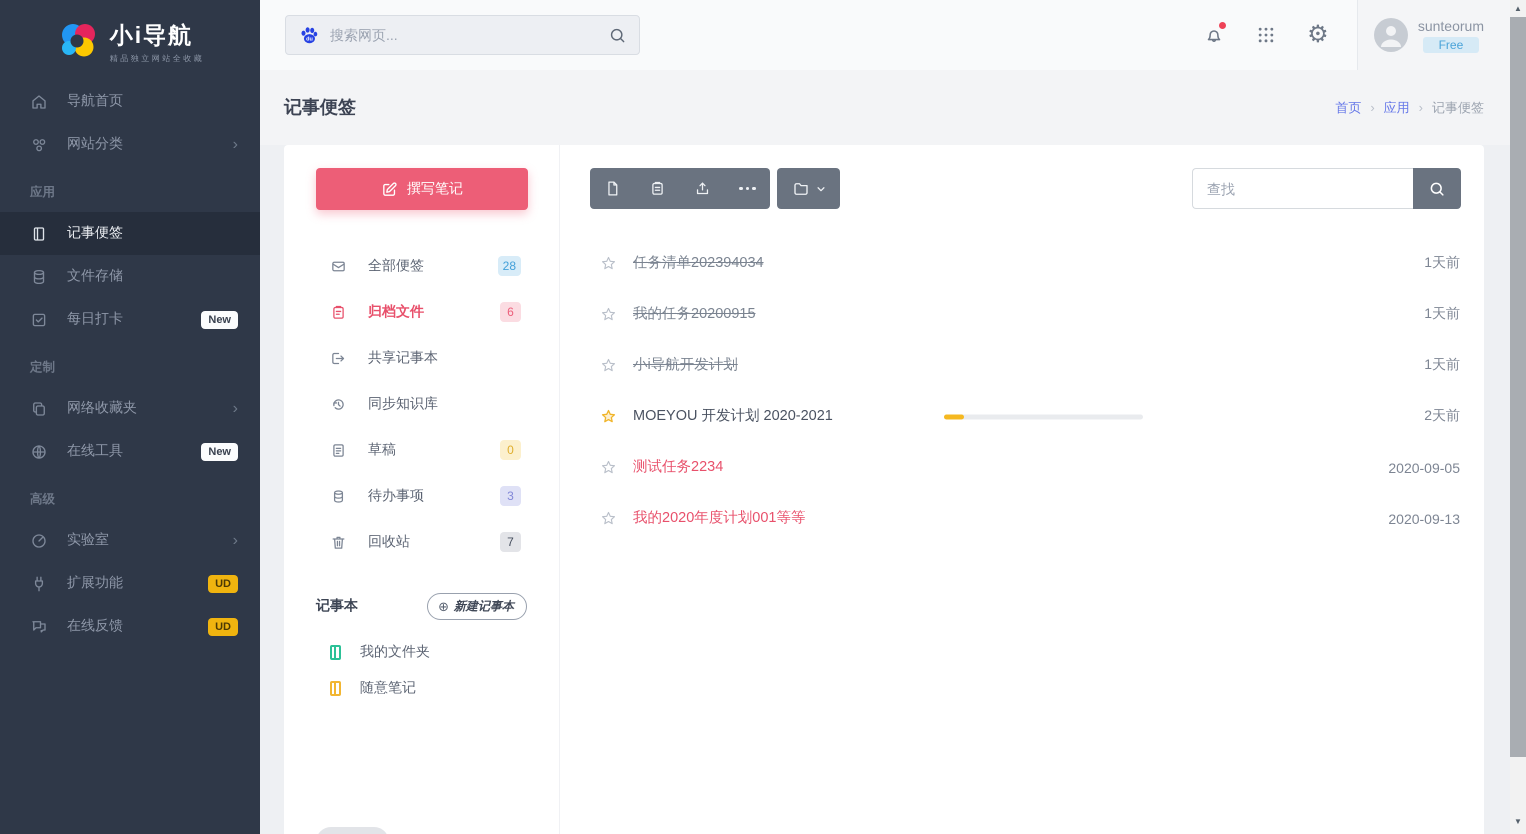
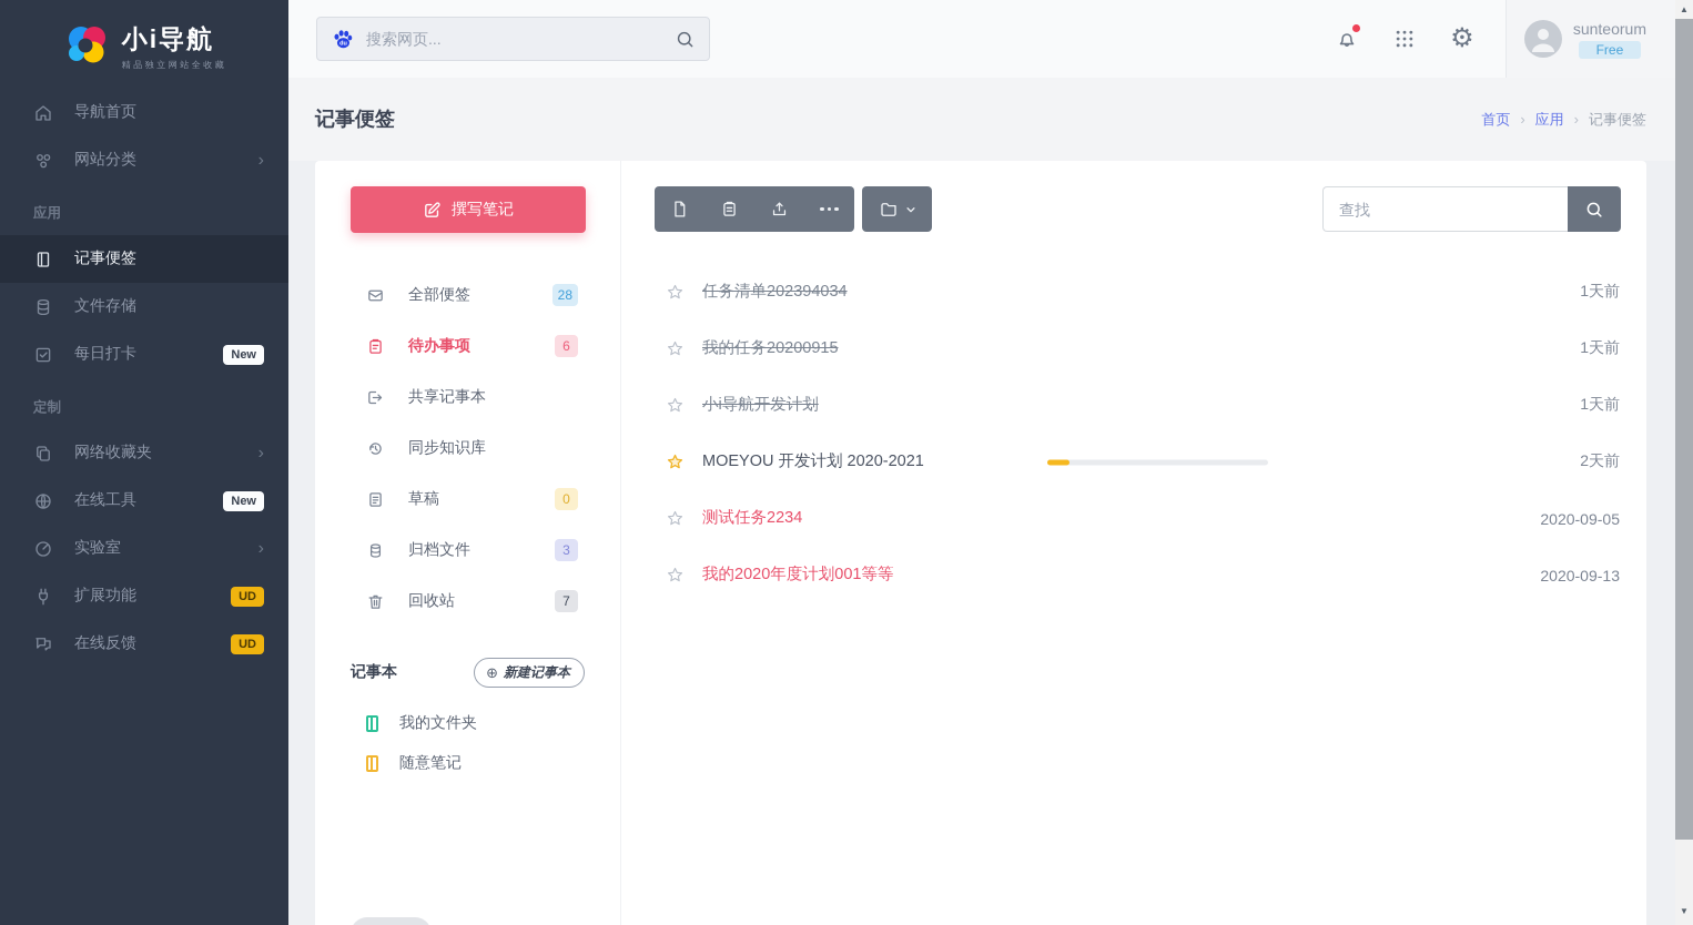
  小i导航
  精品独立网站全收藏
  导航首页
  网站分类
  ›
  应用
  记事便签
  文件存储
  每日打卡
  New
  定制
  网络收藏夹
  ›
  在线工具
  New
- 高级
  实验室
  ›
  扩展功能
  UD
  在线反馈
  UD
  搜索网页...
  ⚙
  sunteorum
  Free
  记事便签
  首页
  ›
  应用
  ›
  记事便签
  撰写笔记
  全部便签
  28
- 归档文件
+ 待办事项
  6
  共享记事本
  同步知识库
  草稿
  0
- 待办事项
+ 归档文件
  3
  回收站
  7
  记事本
  ⊕
  新建记事本
  我的文件夹
  随意笔记
  查找
  任务清单202394034
  1天前
  我的任务20200915
  1天前
  小i导航开发计划
  1天前
  MOEYOU 开发计划 2020-2021
  2天前
  测试任务2234
  2020-09-05
  我的2020年度计划001等等
  2020-09-13
  ▲
  ▼
